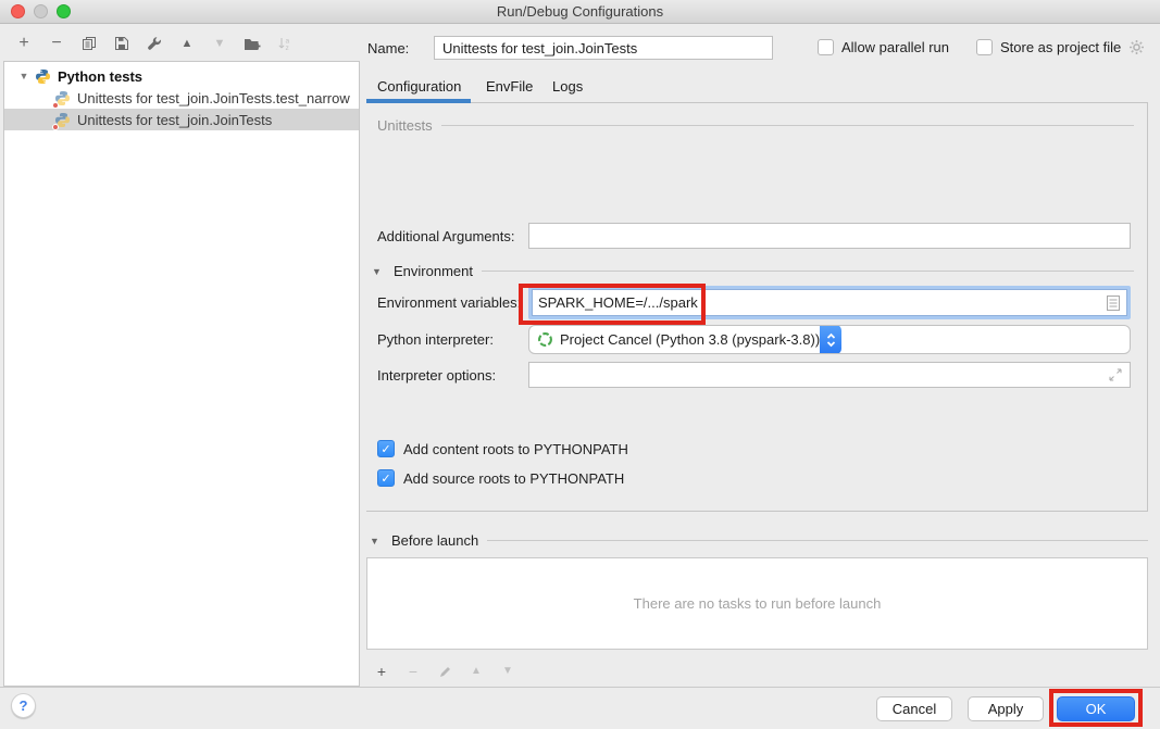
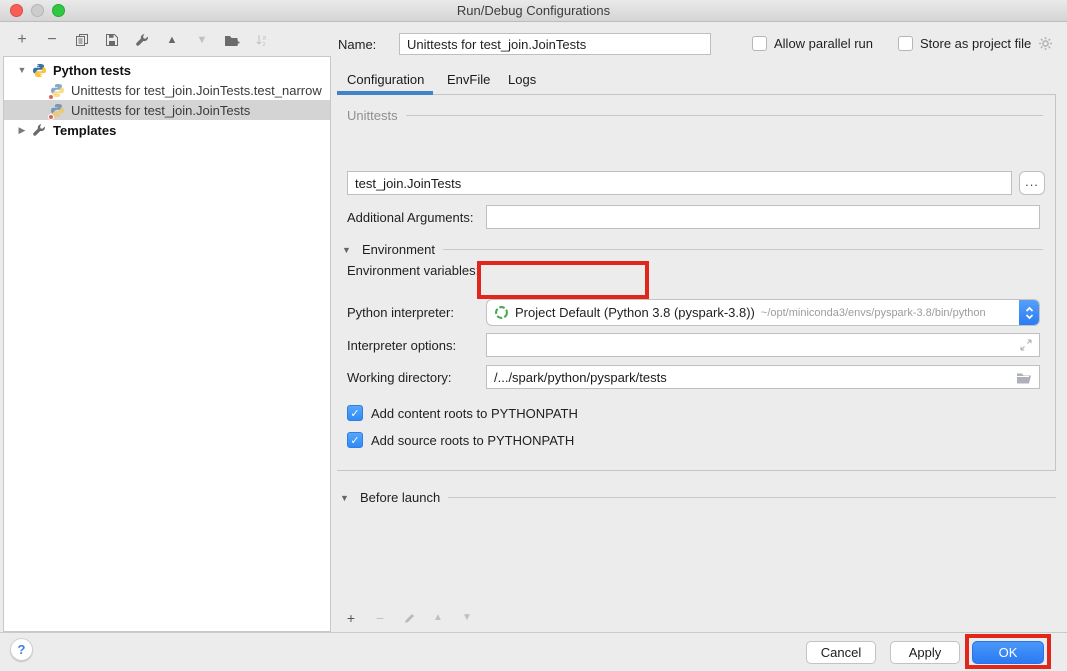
  Run/Debug Configurations
  +
  −
  ▲
  ▼
  ▼
  Python tests
  Unittests for test_join.JoinTests.test_narrow
  Unittests for test_join.JoinTests
+ ▶
+ Templates
  Name:
  Unittests for test_join.JoinTests
  Allow parallel run
  Store as project file
  Configuration
  EnvFile
  Logs
  Unittests
+ test_join.JoinTests
+ ...
  Additional Arguments:
  ▼
  Environment
  Environment variables:
- SPARK_HOME=/.../spark
  Python interpreter:
- Project Cancel (Python 3.8 (pyspark-3.8))
+ Project Default (Python 3.8 (pyspark-3.8))
+ ~/opt/miniconda3/envs/pyspark-3.8/bin/python
  Interpreter options:
+ Working directory:
+ /.../spark/python/pyspark/tests
  ✓
  Add content roots to PYTHONPATH
  ✓
  Add source roots to PYTHONPATH
  ▼
  Before launch
- There are no tasks to run before launch
  +
  −
  ▲
  ▼
  ?
  Cancel
  Apply
  OK
